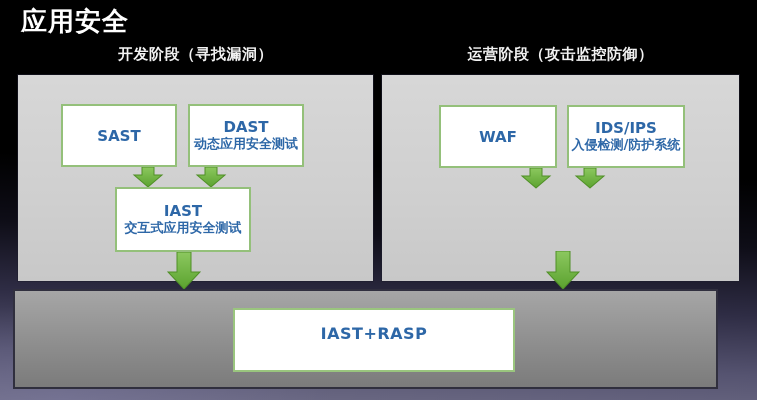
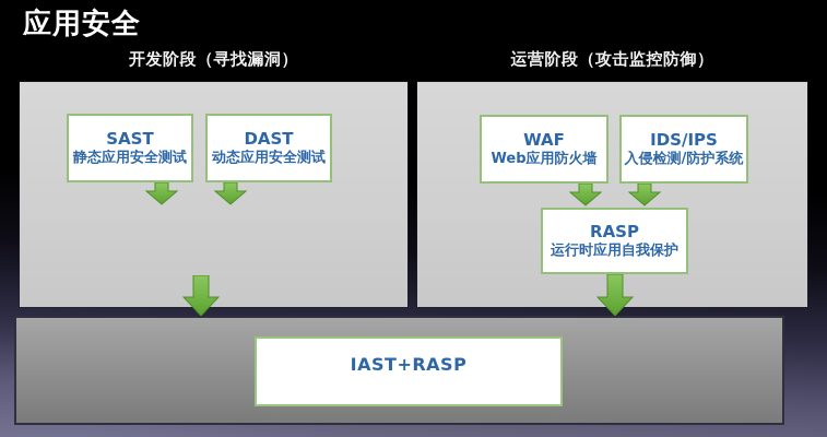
  应用安全
  开发阶段（寻找漏洞）
  运营阶段（攻击监控防御）
  SAST
+ 静态应用安全测试
  DAST
  动态应用安全测试
- IAST
- 交互式应用安全测试
  WAF
+ Web应用防火墙
  IDS/IPS
  入侵检测/防护系统
+ RASP
+ 运行时应用自我保护
  IAST+RASP
